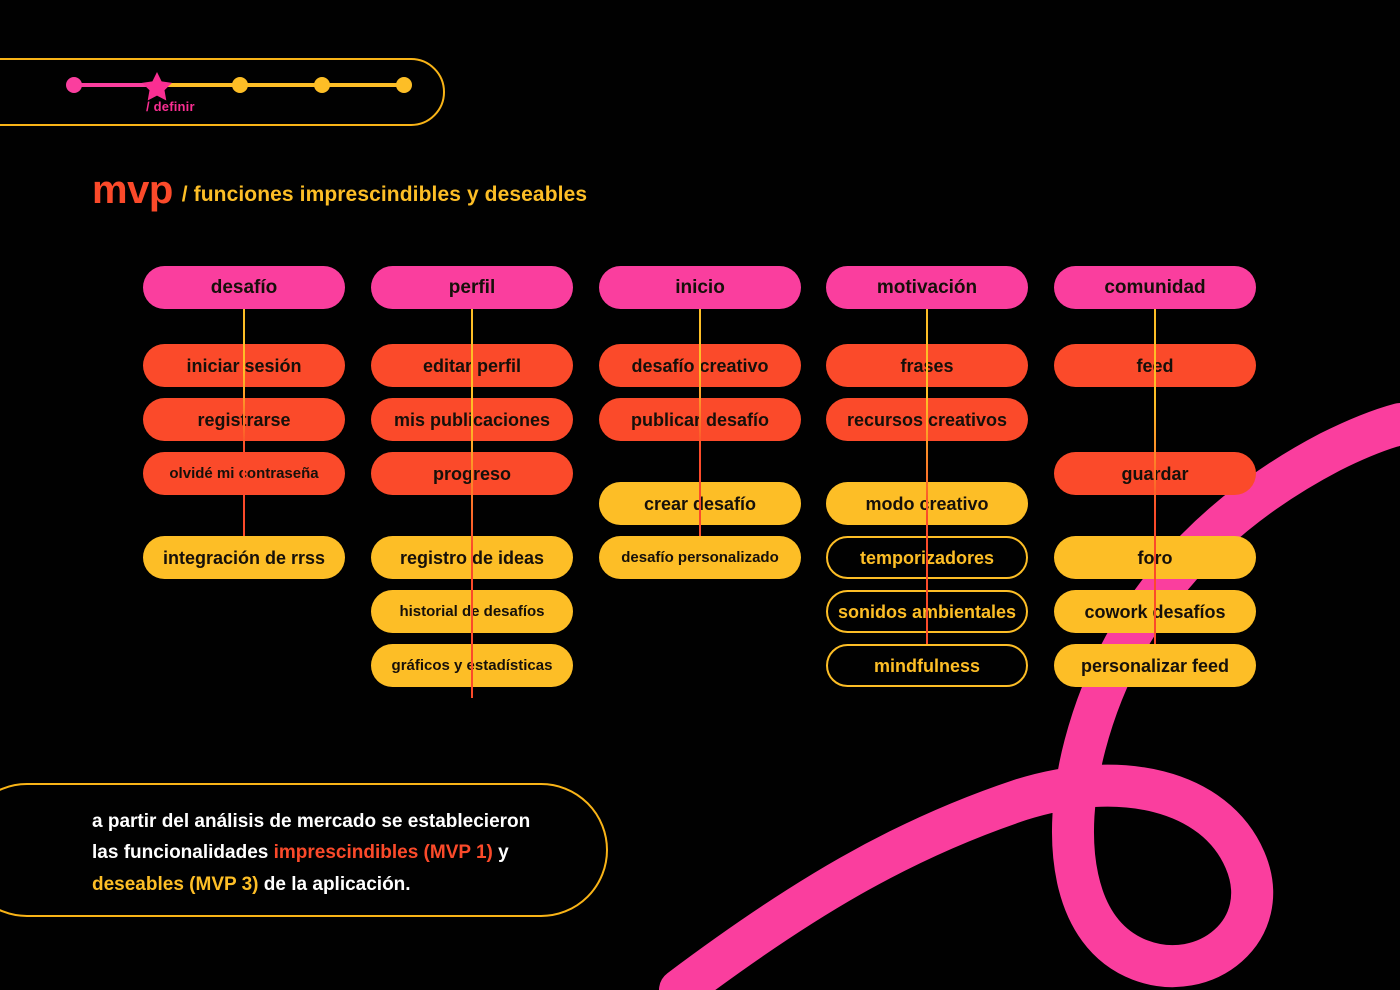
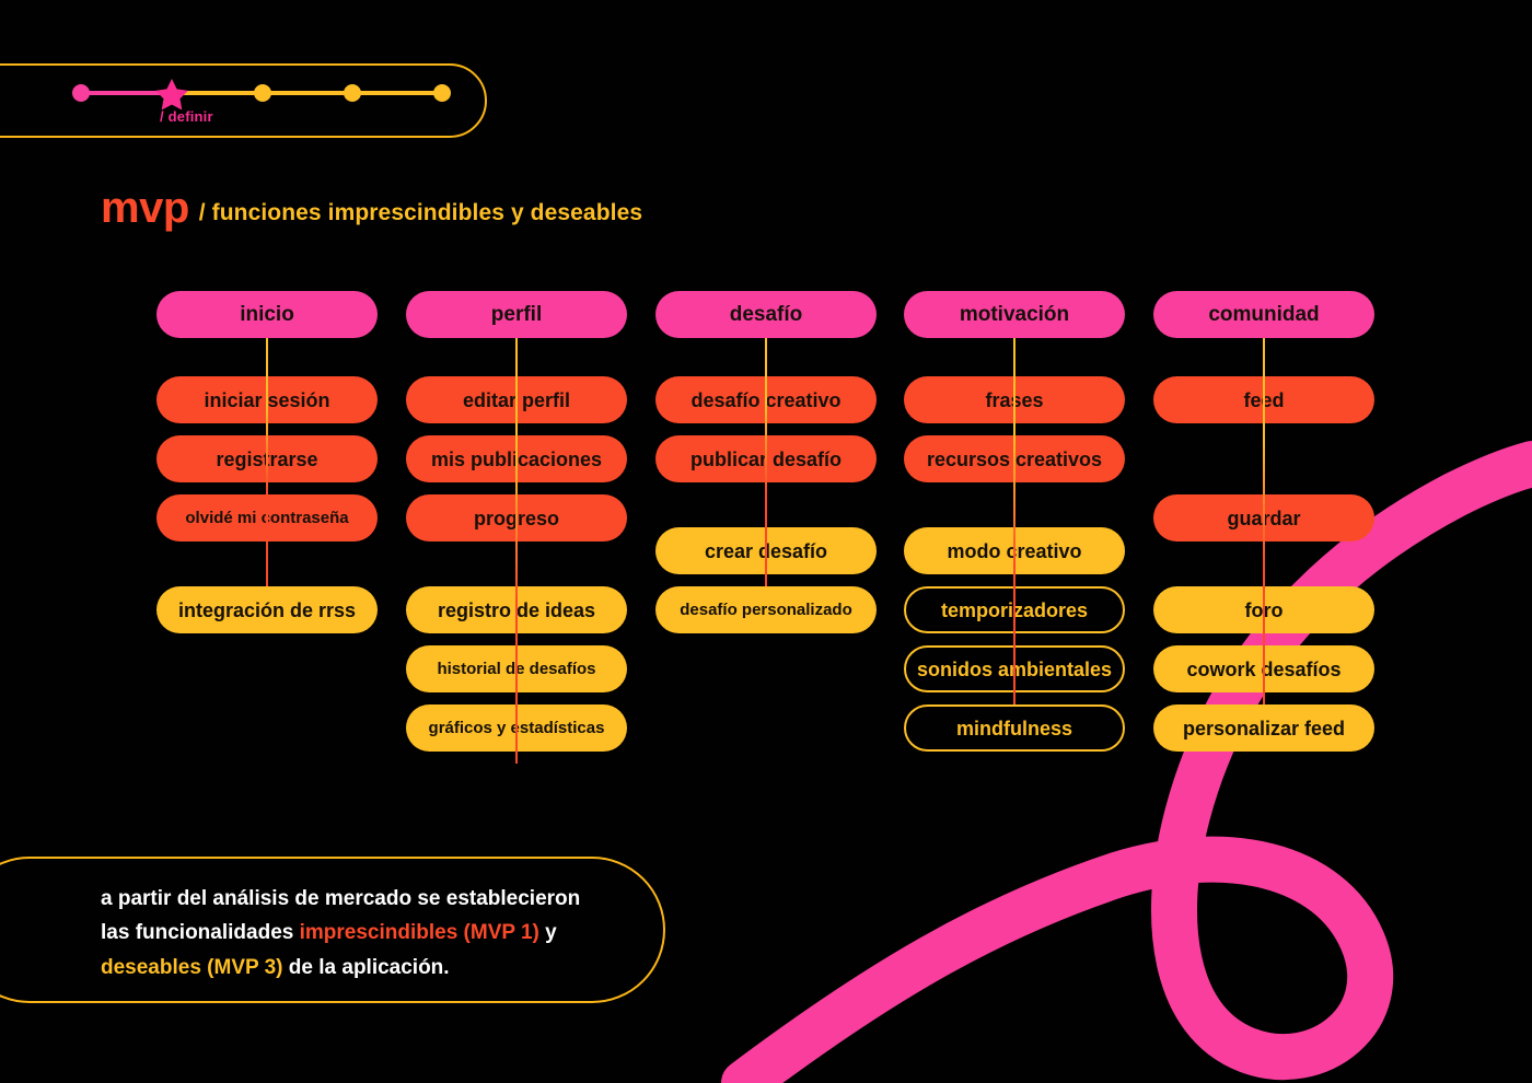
  / definir
  mvp / funciones imprescindibles y deseables
- desafío
+ inicio
  iniciar sesión
  regisrarse
  olvidé miontraseña
  integración de rrss
  perfil
  editar perfil
  mis publcaciones
  progreso
  registro de ideas
  historial de desafíos
  gráficos ystadísticas
- inicio
+ desafío
  desafío creativo
  publicar desafío
  crearesafío
  desafío personalizado
  motivación
  frases
  recursos creativos
  modo creativo
  temporizadores
  sonidos ambientales
  mindfulness
  comunidad
  feed
  guardar
  foro
  cowork desafíos
  personalizar feed
  a partir del análisis de mercado se establecieron
  las funcionalidades imprescindibles (MVP 1) y
  deseables (MVP 3) de la aplicación.
